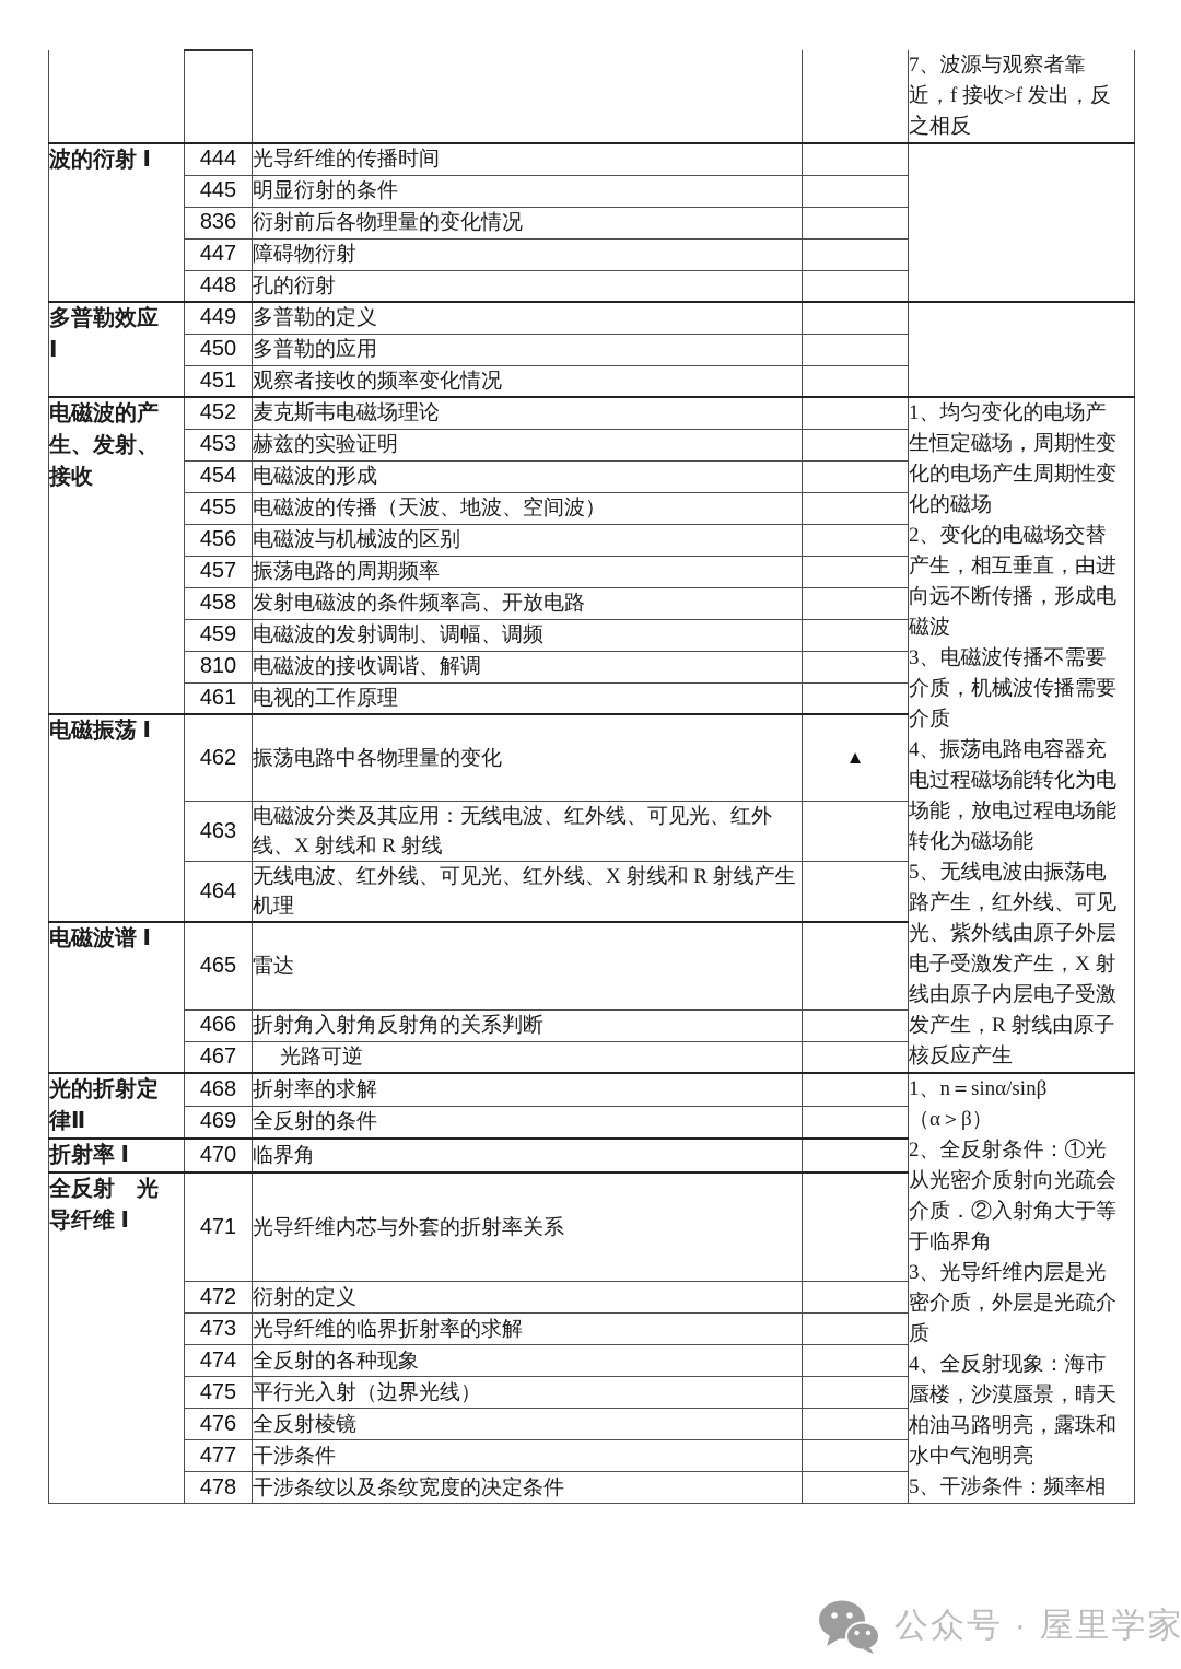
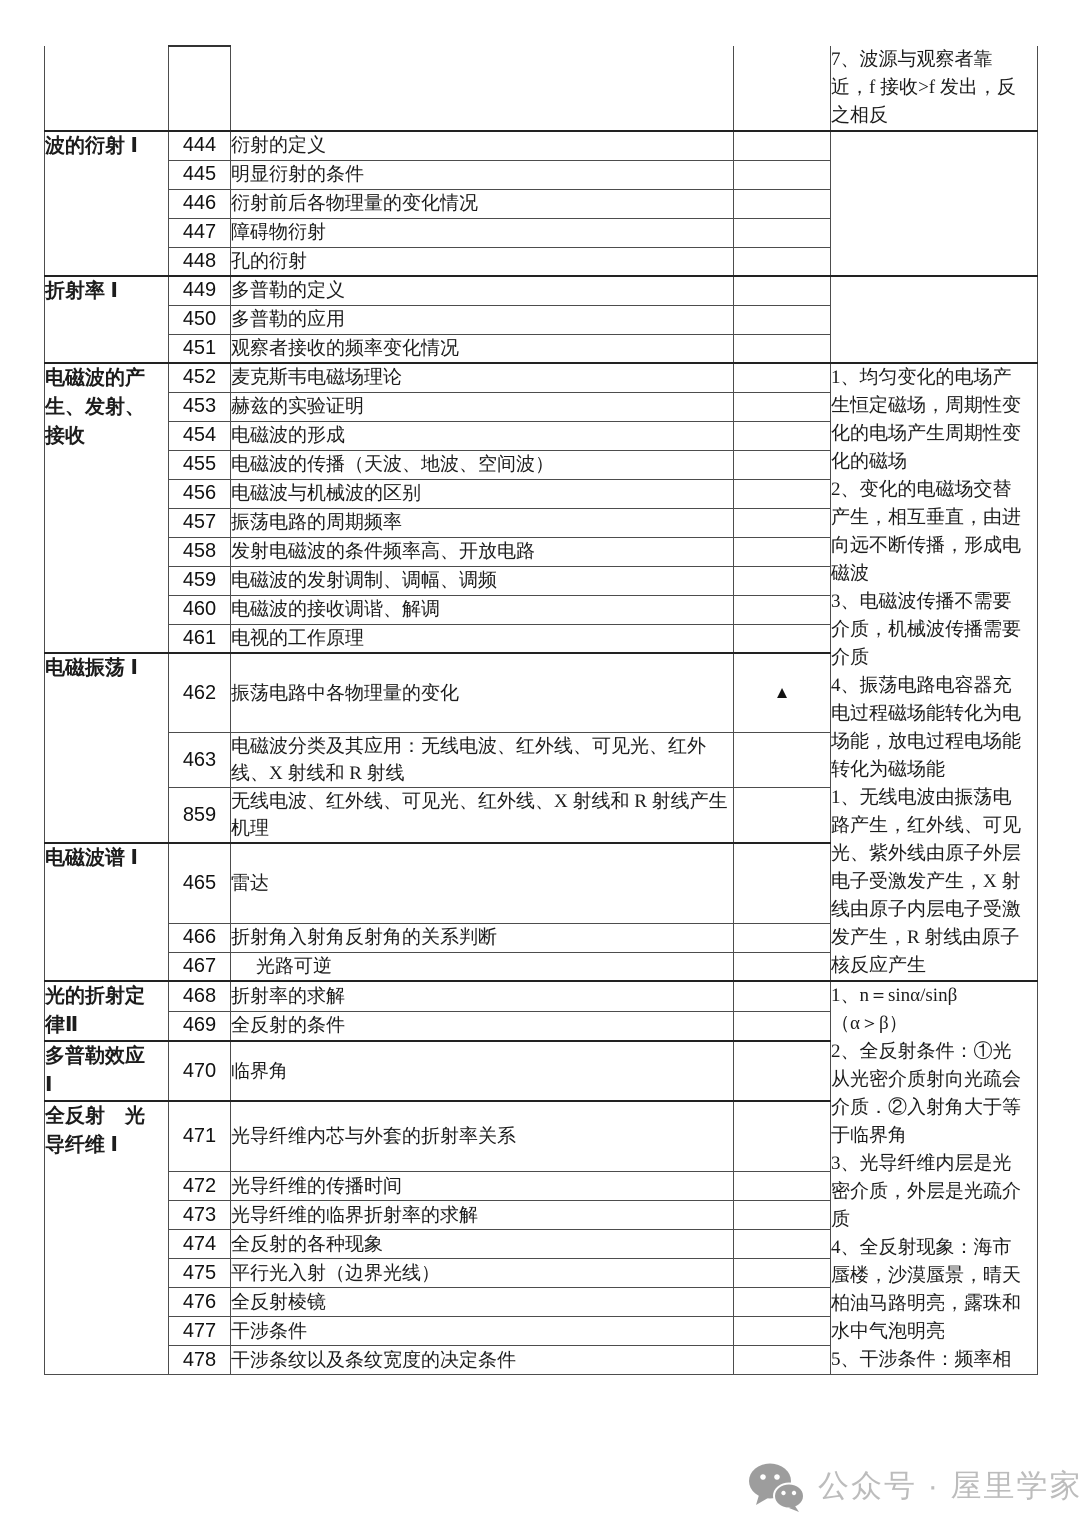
  				7、波源与观察者靠 近，f 接收>f 发出，反 之相反
- 波的衍射 Ⅰ	444	光导纤维的传播时间
+ 波的衍射 Ⅰ	444	衍射的定义
  445	明显衍射的条件
- 836	衍射前后各物理量的变化情况
+ 446	衍射前后各物理量的变化情况
  447	障碍物衍射
  448	孔的衍射
- 多普勒效应 Ⅰ	449	多普勒的定义
+ 折射率 Ⅰ	449	多普勒的定义
  450	多普勒的应用
  451	观察者接收的频率变化情况
- 电磁波的产 生、发射、 接收	452	麦克斯韦电磁场理论		1、均匀变化的电场产 生恒定磁场，周期性变 化的电场产生周期性变 化的磁场 2、变化的电磁场交替 产生，相互垂直，由进 向远不断传播，形成电 磁波 3、电磁波传播不需要 介质，机械波传播需要 介质 4、振荡电路电容器充 电过程磁场能转化为电 场能，放电过程电场能 转化为磁场能 5、无线电波由振荡电 路产生，红外线、可见 光、紫外线由原子外层 电子受激发产生，X 射 线由原子内层电子受激 发产生，R 射线由原子 核反应产生
+ 电磁波的产 生、发射、 接收	452	麦克斯韦电磁场理论		1、均匀变化的电场产 生恒定磁场，周期性变 化的电场产生周期性变 化的磁场 2、变化的电磁场交替 产生，相互垂直，由进 向远不断传播，形成电 磁波 3、电磁波传播不需要 介质，机械波传播需要 介质 4、振荡电路电容器充 电过程磁场能转化为电 场能，放电过程电场能 转化为磁场能 1、无线电波由振荡电 路产生，红外线、可见 光、紫外线由原子外层 电子受激发产生，X 射 线由原子内层电子受激 发产生，R 射线由原子 核反应产生
  453	赫兹的实验证明
  454	电磁波的形成
  455	电磁波的传播（天波、地波、空间波）
  456	电磁波与机械波的区别
  457	振荡电路的周期频率
  458	发射电磁波的条件频率高、开放电路
  459	电磁波的发射调制、调幅、调频
- 810	电磁波的接收调谐、解调
+ 460	电磁波的接收调谐、解调
  461	电视的工作原理
  电磁振荡 Ⅰ	462	振荡电路中各物理量的变化	▲
  463	电磁波分类及其应用：无线电波、红外线、可见光、红外 线、X 射线和 R 射线
- 464	无线电波、红外线、可见光、红外线、X 射线和 R 射线产生 机理
+ 859	无线电波、红外线、可见光、红外线、X 射线和 R 射线产生 机理
  电磁波谱 Ⅰ	465	雷达
  466	折射角入射角反射角的关系判断
  467	光路可逆
  光的折射定 律Ⅱ	468	折射率的求解		1、n＝sinα/sinβ （α＞β） 2、全反射条件：①光 从光密介质射向光疏会 介质．②入射角大于等 于临界角 3、光导纤维内层是光 密介质，外层是光疏介 质 4、全反射现象：海市 蜃楼，沙漠蜃景，晴天 柏油马路明亮，露珠和 水中气泡明亮 5、干涉条件：频率相
  469	全反射的条件
- 折射率 Ⅰ	470	临界角
+ 多普勒效应 Ⅰ	470	临界角
  全反射 光 导纤维 Ⅰ	471	光导纤维内芯与外套的折射率关系
- 472	衍射的定义
+ 472	光导纤维的传播时间
  473	光导纤维的临界折射率的求解
  474	全反射的各种现象
  475	平行光入射（边界光线）
  476	全反射棱镜
  477	干涉条件
  478	干涉条纹以及条纹宽度的决定条件
  公众号 · 屋里学家
